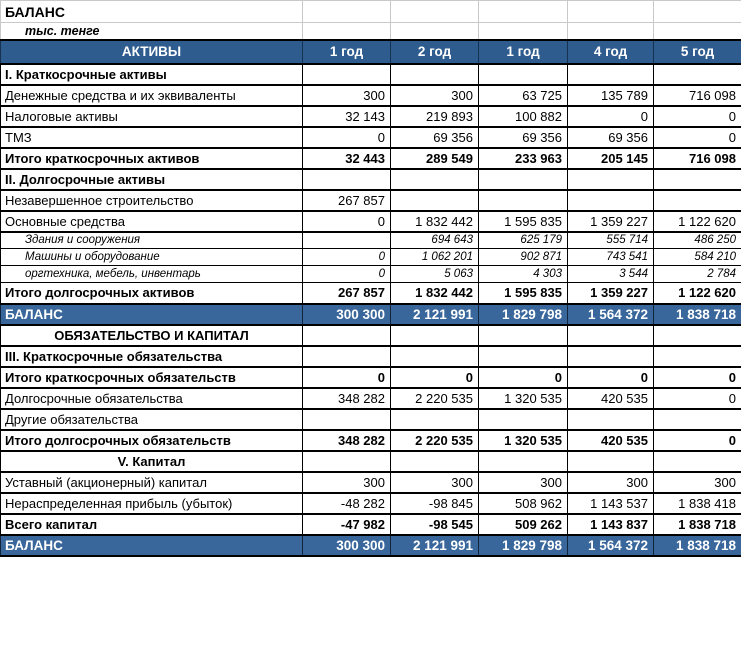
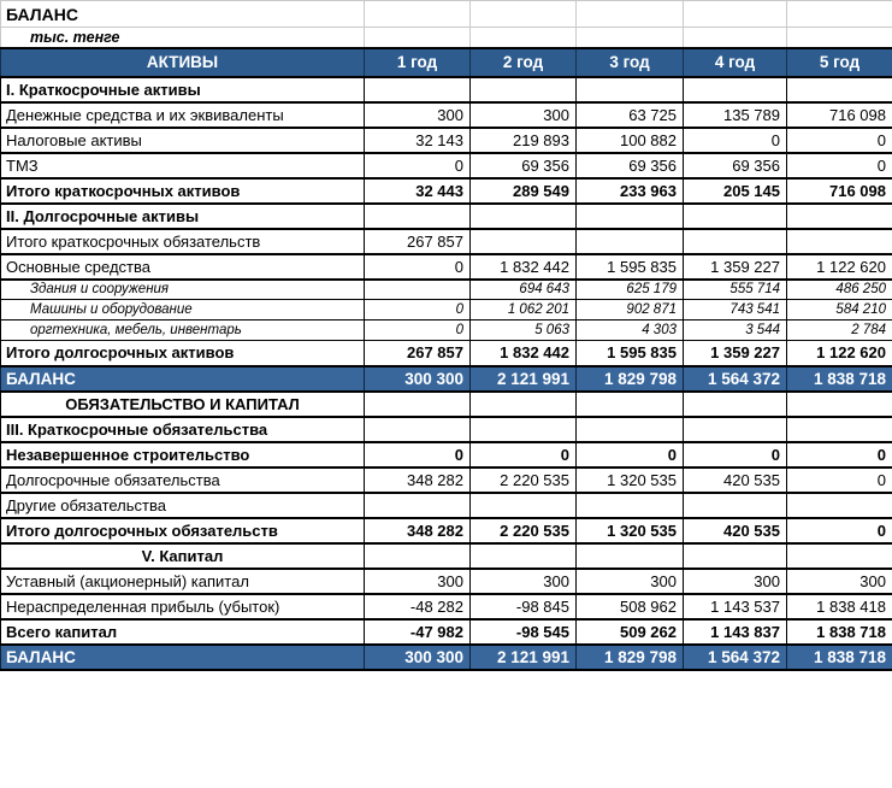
  БАЛАНС
  тыс. тенге
- АКТИВЫ	1 год	2 год	1 год	4 год	5 год
+ АКТИВЫ	1 год	2 год	3 год	4 год	5 год
  I. Краткосрочные активы
  Денежные средства и их эквиваленты	300	300	63 725	135 789	716 098
  Налоговые активы	32 143	219 893	100 882	0	0
  ТМЗ	0	69 356	69 356	69 356	0
  Итого краткосрочных активов	32 443	289 549	233 963	205 145	716 098
  II. Долгосрочные активы
- Незавершенное строительство	267 857
+ Итого краткосрочных обязательств	267 857
  Основные средства	0	1 832 442	1 595 835	1 359 227	1 122 620
  Здания и сооружения		694 643	625 179	555 714	486 250
  Машины и оборудование	0	1 062 201	902 871	743 541	584 210
  оргтехника, мебель, инвентарь	0	5 063	4 303	3 544	2 784
  Итого долгосрочных активов	267 857	1 832 442	1 595 835	1 359 227	1 122 620
  БАЛАНС	300 300	2 121 991	1 829 798	1 564 372	1 838 718
  ОБЯЗАТЕЛЬСТВО И КАПИТАЛ
  III. Краткосрочные обязательства
- Итого краткосрочных обязательств	0	0	0	0	0
+ Незавершенное строительство	0	0	0	0	0
  Долгосрочные обязательства	348 282	2 220 535	1 320 535	420 535	0
  Другие обязательства
  Итого долгосрочных обязательств	348 282	2 220 535	1 320 535	420 535	0
  V. Капитал
  Уставный (акционерный) капитал	300	300	300	300	300
  Нераспределенная прибыль (убыток)	-48 282	-98 845	508 962	1 143 537	1 838 418
  Всего капитал	-47 982	-98 545	509 262	1 143 837	1 838 718
  БАЛАНС	300 300	2 121 991	1 829 798	1 564 372	1 838 718
